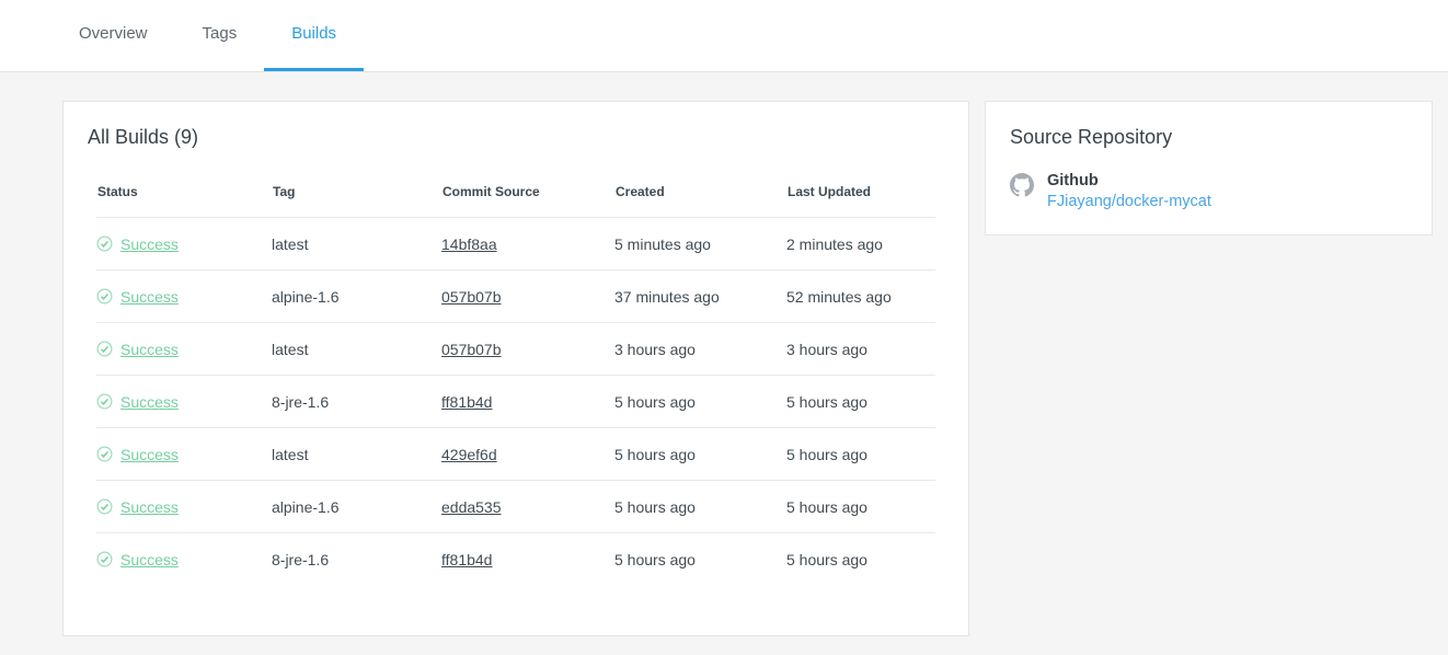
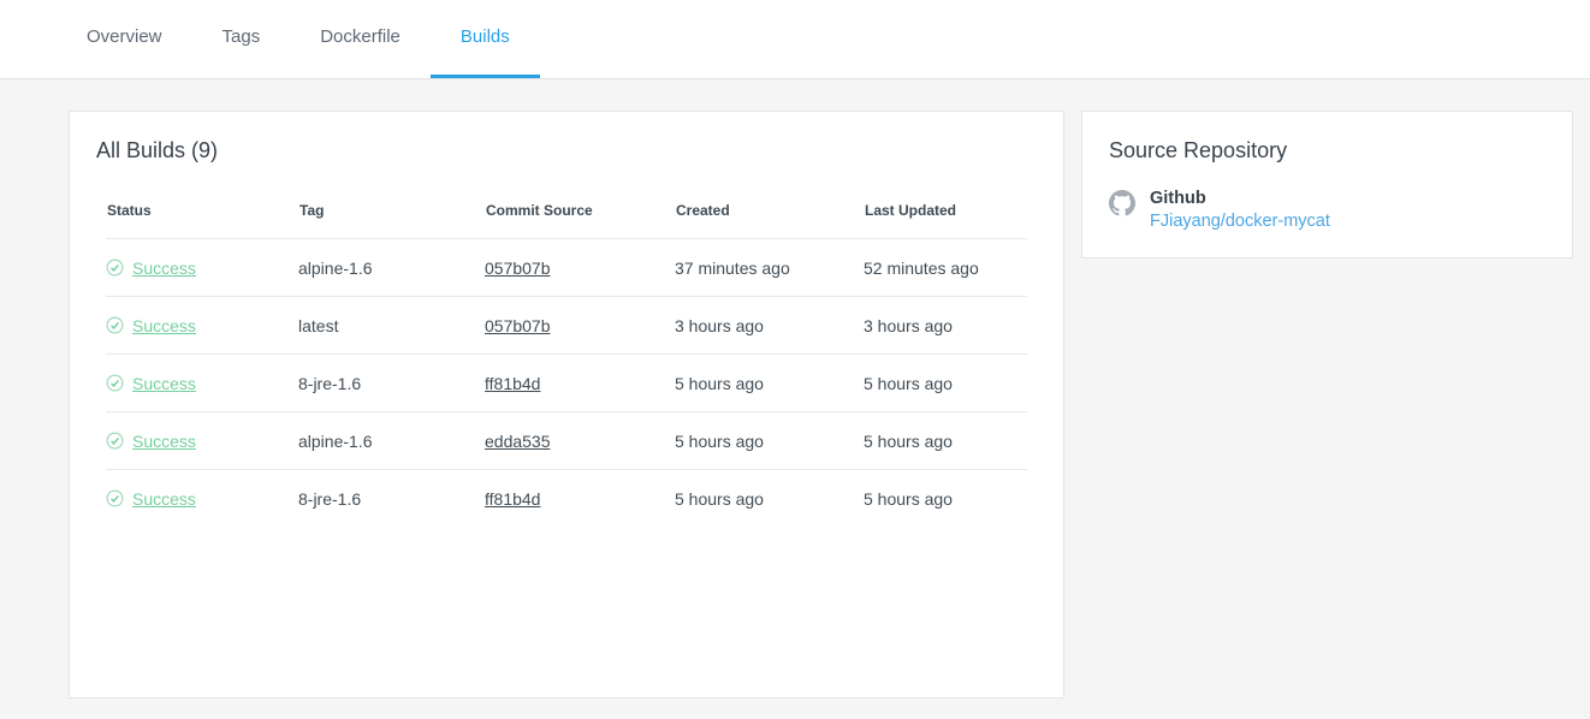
  Overview
  Tags
+ Dockerfile
  Builds
  All Builds (9)
  Status	Tag	Commit Source	Created	Last Updated
- Success	latest	14bf8aa	5 minutes ago	2 minutes ago
  Success	alpine-1.6	057b07b	37 minutes ago	52 minutes ago
  Success	latest	057b07b	3 hours ago	3 hours ago
  Success	8-jre-1.6	ff81b4d	5 hours ago	5 hours ago
- Success	latest	429ef6d	5 hours ago	5 hours ago
  Success	alpine-1.6	edda535	5 hours ago	5 hours ago
  Success	8-jre-1.6	ff81b4d	5 hours ago	5 hours ago
  Source Repository
  Github
  FJiayang/docker-mycat
